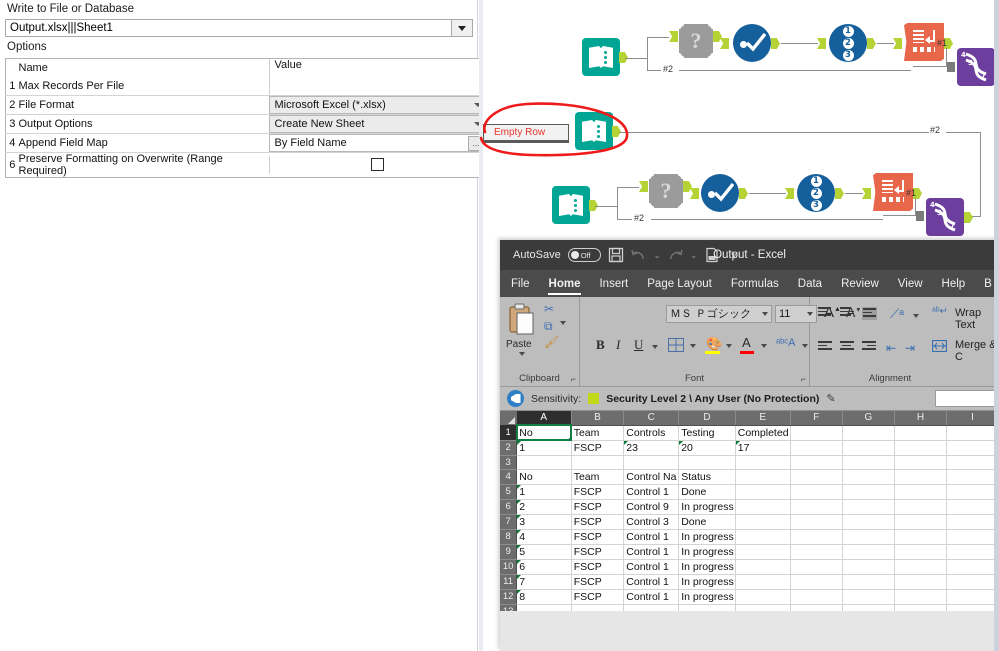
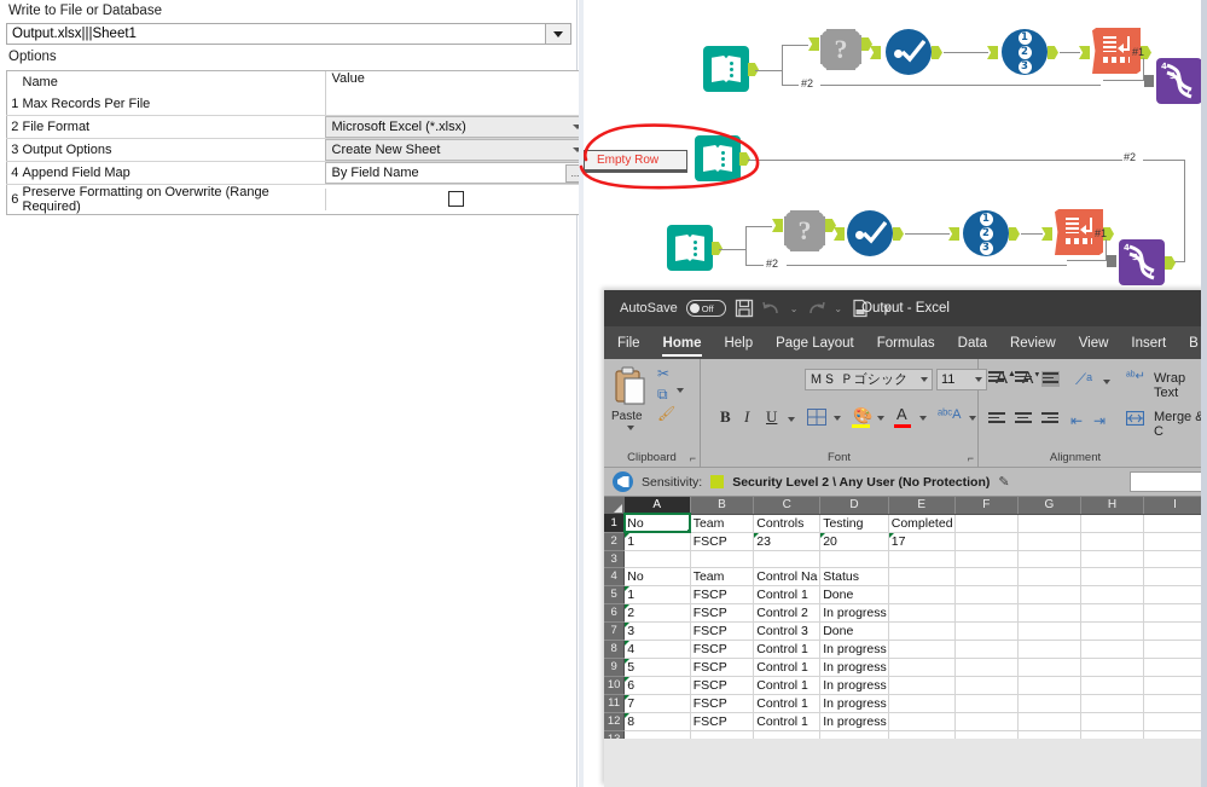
  Write to File or Database
  Output.xlsx|||Sheet1
  Options
  	Name	Value
  1	Max Records Per File
  2	File Format	Microsoft Excel (*.xlsx)
  3	Output Options	Create New Sheet
  4	Append Field Map	By Field Name ..
  6	Preserve Formatting on Overwrite (Range Required)
  #2
  ?
  1
  2
  3
  #1
  4
  5
  7
  Empty Row
  #2
  #2
  ?
  1
  2
  3
  #1
  4
  5
  7
  AutoSave
  Off
  ⌄
  ⌄
  ⩛
  Output - Excel
  File
  Home
- Insert
+ Help
  Page Layout
  Formulas
  Data
  Review
  View
- Help
+ Insert
  B
  Paste
  ✂
  ⧉
  🖌
  Clipboard
  ⌐
  ＭＳ Ｐゴシック
  11
  B
  I
  U
  🎨
  A
  ᵃᵇᶜA
  Font
  ⌐
  ⟋ᵃ
  ⇤
  ⇥
  ᵃᵇ↵
  Wrap Text
  Merge & C
  Alignment
  Sensitivity:
  Security Level 2 \ Any User (No Protection)
  ✎
  	A	B	C	D	E	F	G	H	I
  1	No	Team	Controls	Testing	Completed
  2	1	FSCP	23	20	17
  3
  4	No	Team	Control Na	Status
  5	1	FSCP	Control 1	Done
- 6	2	FSCP	Control 9	In progress
+ 6	2	FSCP	Control 2	In progress
  7	3	FSCP	Control 3	Done
  8	4	FSCP	Control 1	In progress
  9	5	FSCP	Control 1	In progress
  10	6	FSCP	Control 1	In progress
  11	7	FSCP	Control 1	In progress
  12	8	FSCP	Control 1	In progress
